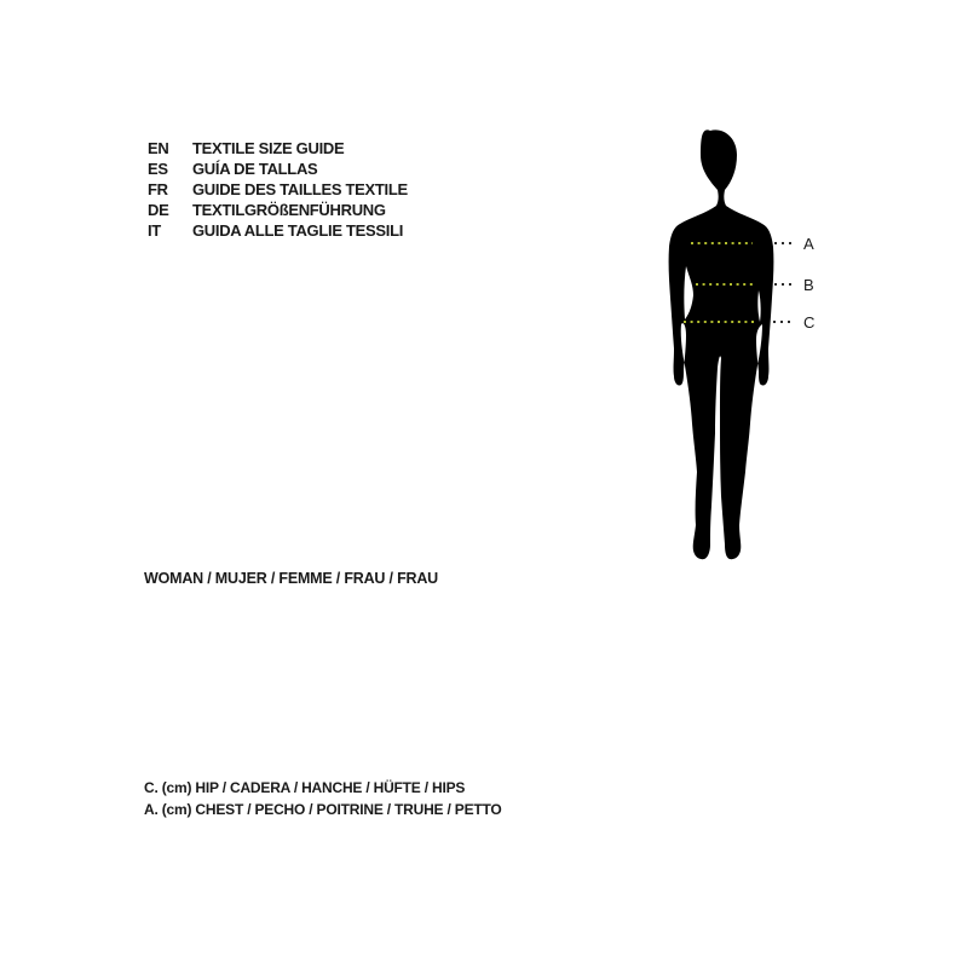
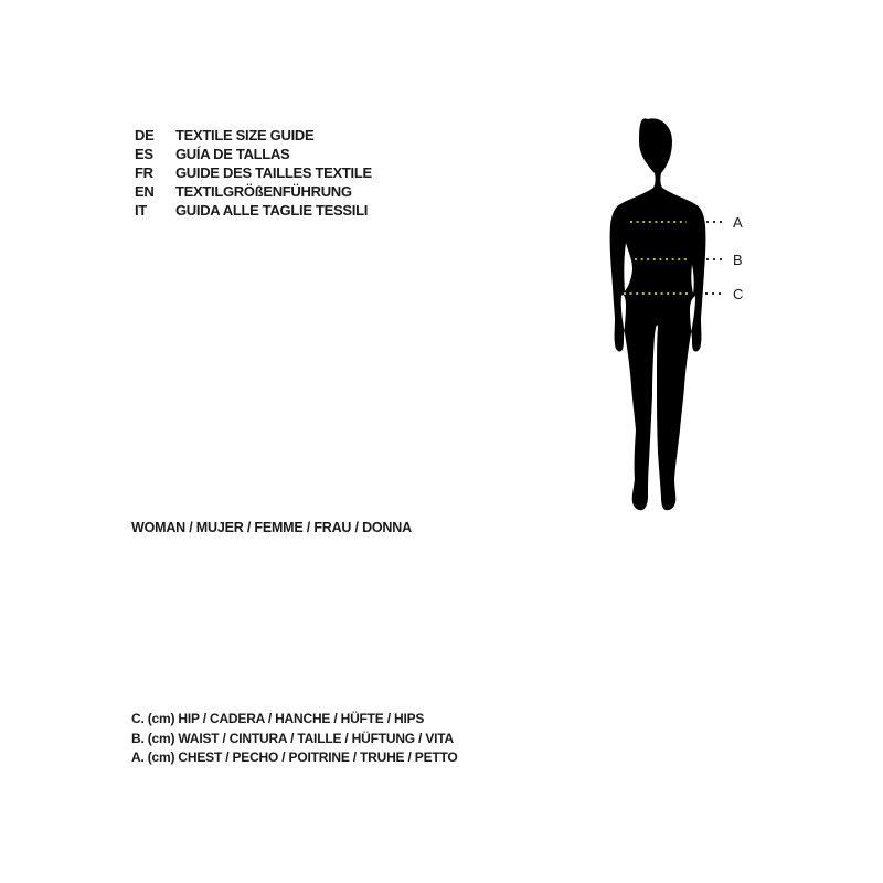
- EN
+ DE
  TEXTILE SIZE GUIDE
  ES
  GUÍA DE TALLAS
  FR
  GUIDE DES TAILLES TEXTILE
- DE
+ EN
  TEXTILGRÖßENFÜHRUNG
  IT
  GUIDA ALLE TAGLIE TESSILI
  A
  B
  C
- WOMAN / MUJER / FEMME / FRAU / FRAU
+ WOMAN / MUJER / FEMME / FRAU / DONNA
  C. (cm) HIP / CADERA / HANCHE / HÜFTE / HIPS
+ B. (cm) WAIST / CINTURA / TAILLE / HÜFTUNG / VITA
  A. (cm) CHEST / PECHO / POITRINE / TRUHE / PETTO
